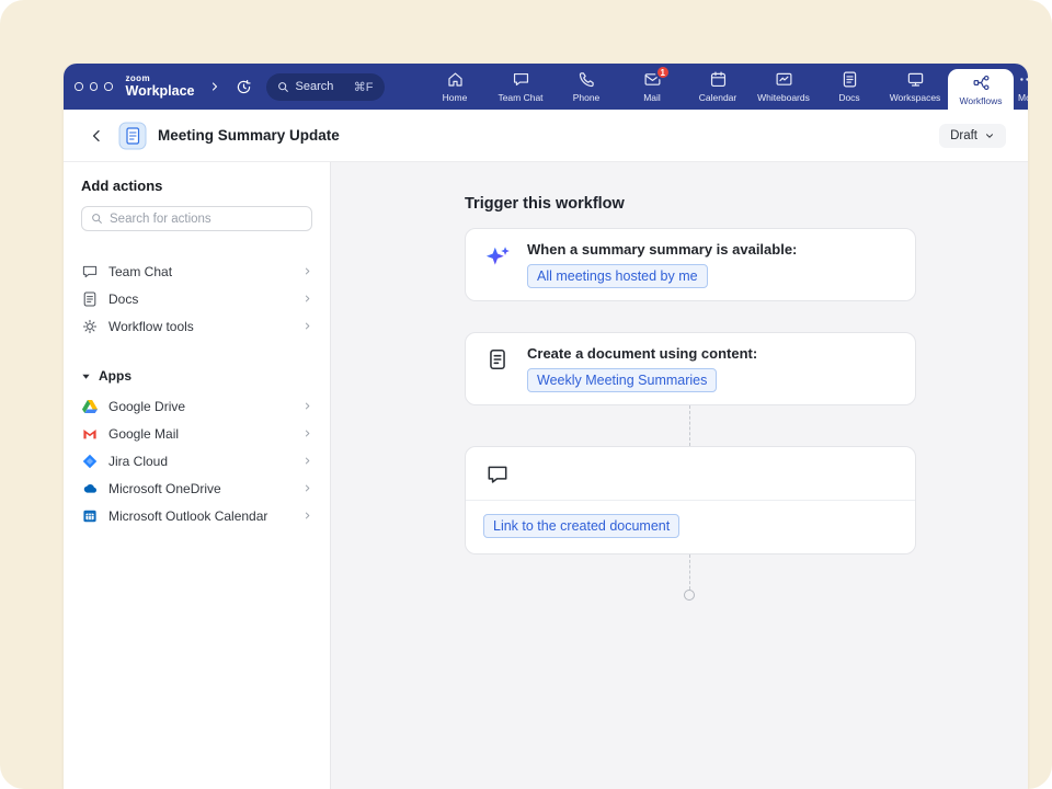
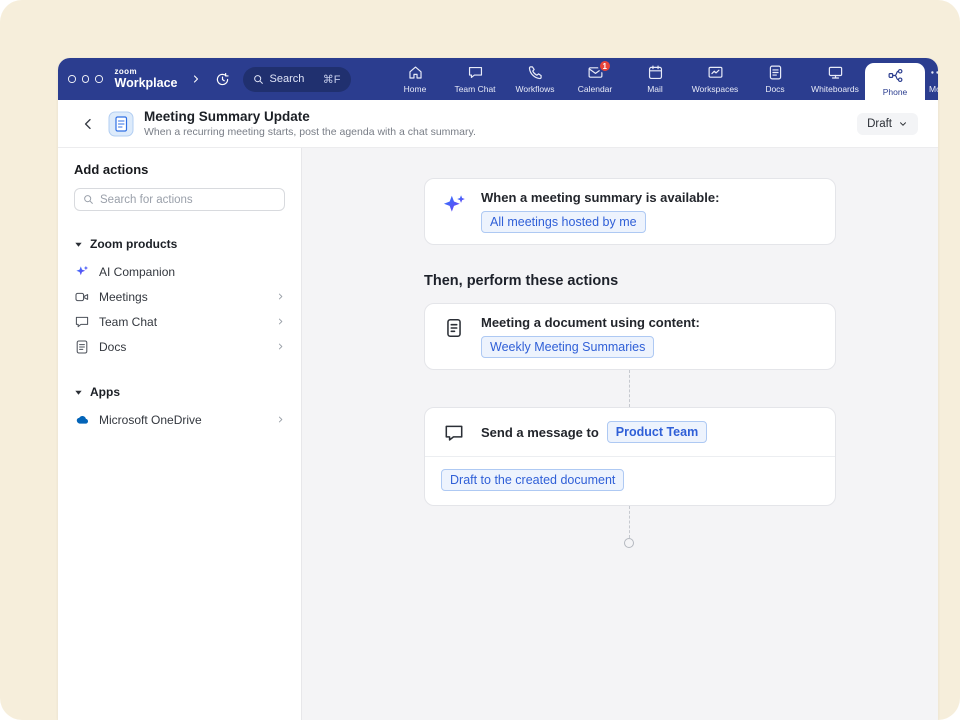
  zoom
  Workplace
  Search
  ⌘F
  Home
  Team Chat
- Phone
+ Workflows
- Mail
+ Calendar
  1
- Calendar
+ Mail
- Whiteboards
+ Workspaces
  Docs
- Workspaces
+ Whiteboards
- Workflows
+ Phone
  Meeting Summary Update
+ When a recurring meeting starts, post the agenda with a chat summary.
  Draft
  Add actions
  Search for actions
+ Zoom products
+ AI Companion
+ Meetings
  Team Chat
  Docs
- Workflow tools
  Apps
- Google Drive
- Google Mail
- Jira Cloud
  Microsoft OneDrive
- Microsoft Outlook Calendar
- Trigger this workflow
- When a summary summary is available:
+ When a meeting summary is available:
  All meetings hosted by me
+ Then, perform these actions
- Create a document using content:
+ Meeting a document using content:
  Weekly Meeting Summaries
+ Send a message to
+ Product Team
- Link to the created document
+ Draft to the created document
